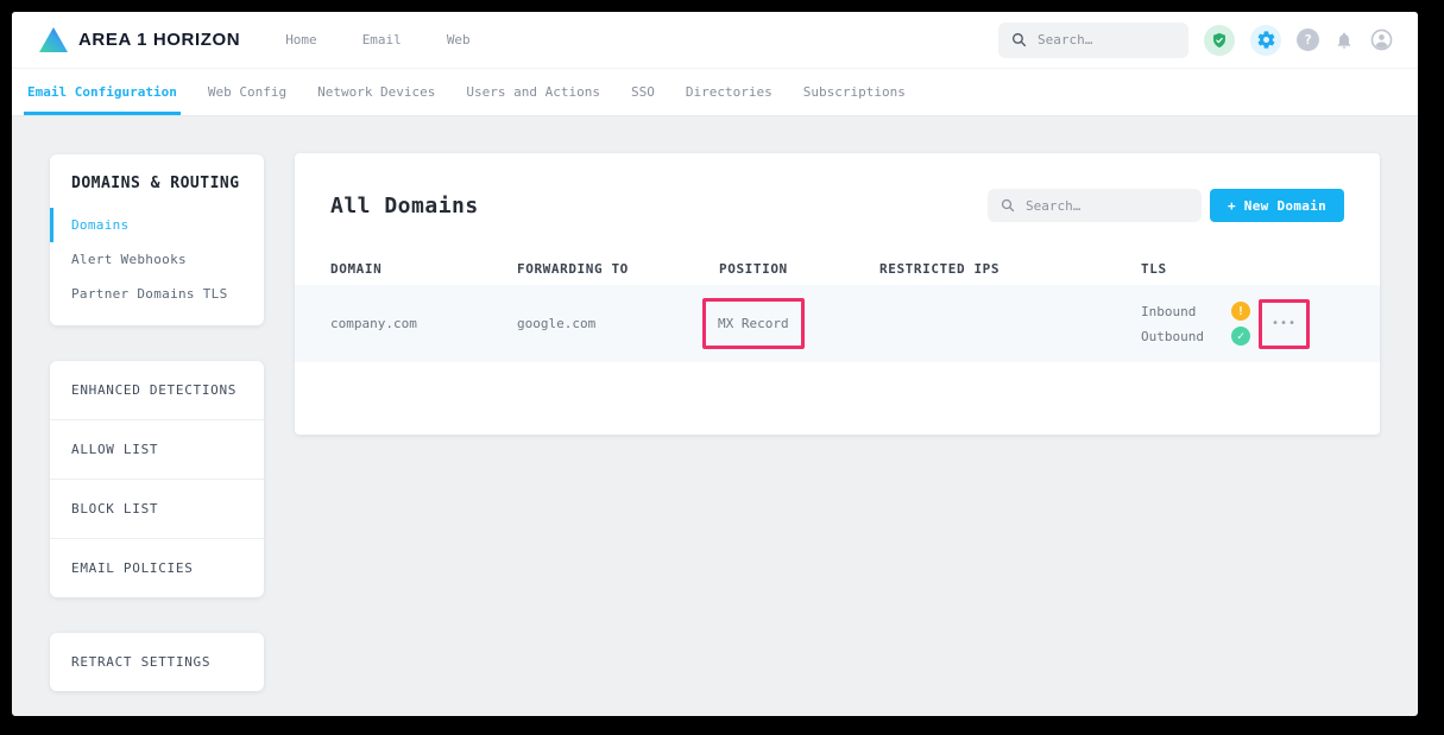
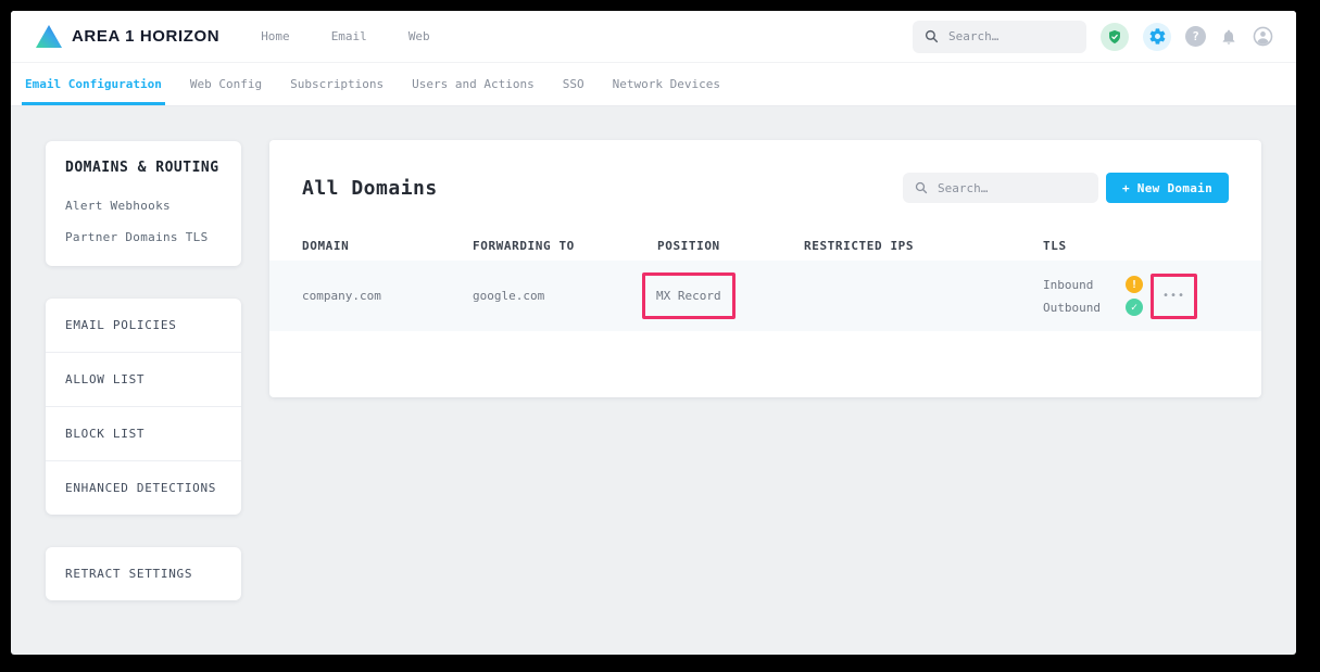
  AREA 1 HORIZON
  Home
  Email
  Web
  Search…
  ?
  Email Configuration
  Web Config
- Network Devices
+ Subscriptions
  Users and Actions
  SSO
- Directories
- Subscriptions
+ Network Devices
  DOMAINS & ROUTING
- Domains
  Alert Webhooks
  Partner Domains TLS
- ENHANCED DETECTIONS
+ EMAIL POLICIES
  ALLOW LIST
  BLOCK LIST
- EMAIL POLICIES
+ ENHANCED DETECTIONS
  RETRACT SETTINGS
  All Domains
  Search…
  + New Domain
  DOMAIN
  FORWARDING TO
  POSITION
  RESTRICTED IPS
  TLS
  company.com
  google.com
  MX Record
  Inbound
  !
  Outbound
  ✓
  •••
